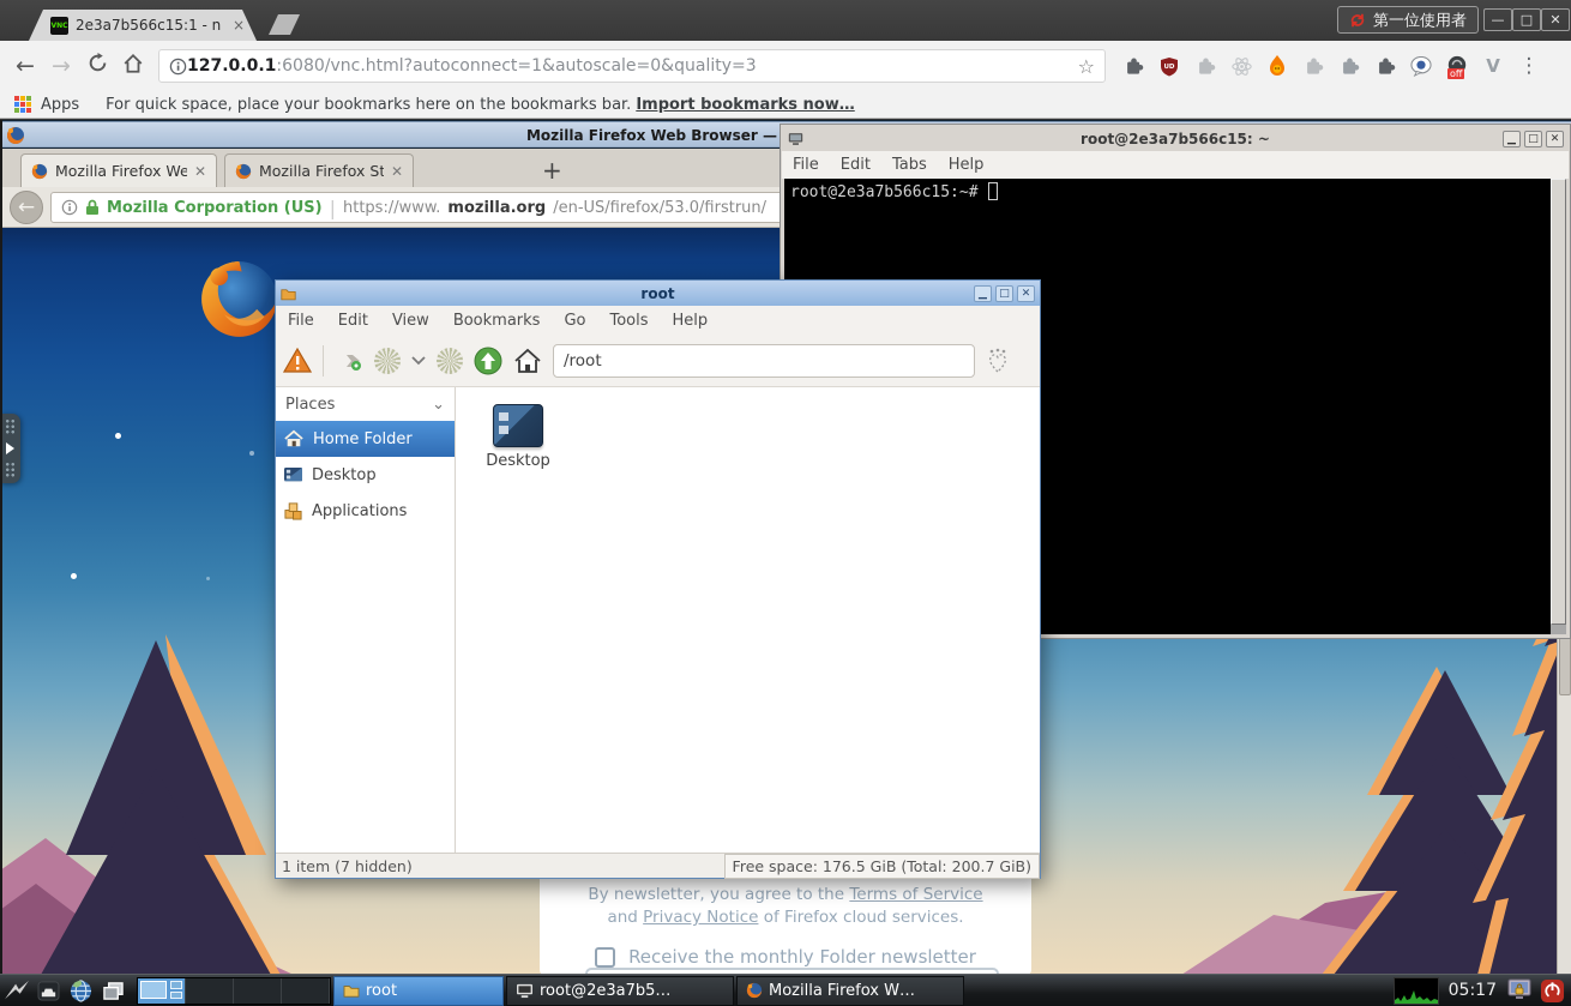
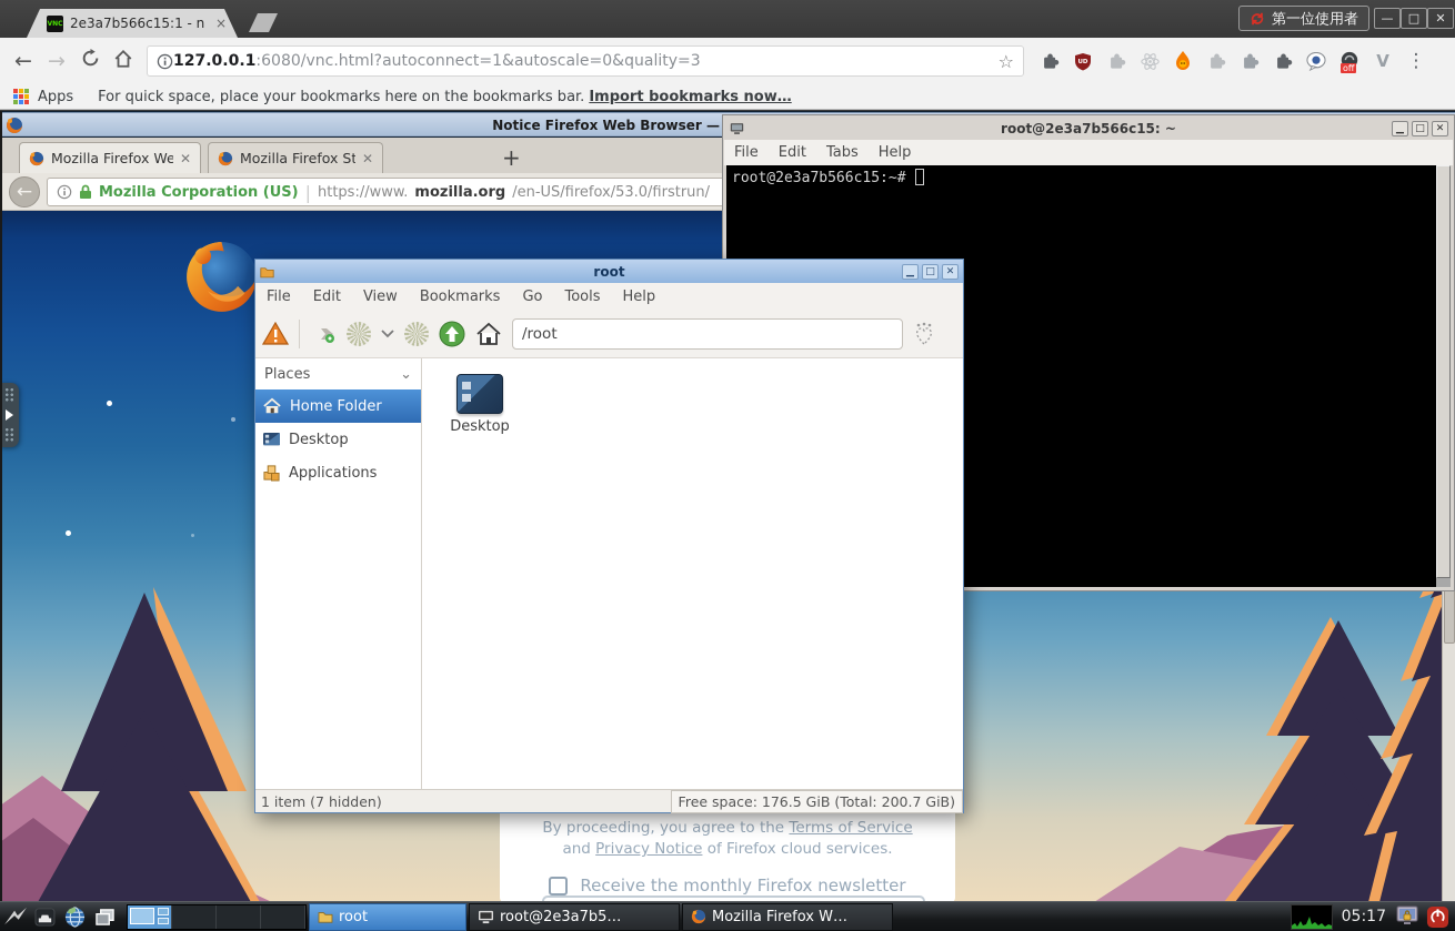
  2e3a7b566c15:1 - n
  ×
  第一位使用者
  —
  □
  ✕
  ←
  →
  127.0.0.1
  :6080/vnc.html?autoconnect=1&autoscale=0&quality=3
  ☆
  off
  V
  ⋮
  Apps
  For quick space, place your bookmarks here on the bookmarks bar.
  Import bookmarks now…
- Mozilla Firefox Web Browser —
+ Notice Firefox Web Browser —
  Mozilla Firefox We
  ✕
  Mozilla Firefox St
  ✕
  +
  ←
  Mozilla Corporation (US)
  |
  https://www.
  mozilla.org
  /en-US/firefox/53.0/firstrun/
- By newsletter, you agree to the Terms of Service and Privacy Notice of Firefox cloud services.
+ By proceeding, you agree to the Terms of Service and Privacy Notice of Firefox cloud services.
- Receive the monthly Folder newsletter
+ Receive the monthly Firefox newsletter
  root@2e3a7b566c15: ~
  ▁
  □
  ✕
  File
  Edit
  Tabs
  Help
  root@2e3a7b566c15:~#
  root
  ▁
  □
  ✕
  File
  Edit
  View
  Bookmarks
  Go
  Tools
  Help
  /root
  Places
  ⌄
  Home Folder
  Desktop
  Applications
  Desktop
  1 item (7 hidden)
  Free space: 176.5 GiB (Total: 200.7 GiB)
  root
  root@2e3a7b5…
  Mozilla Firefox W…
  05:17
